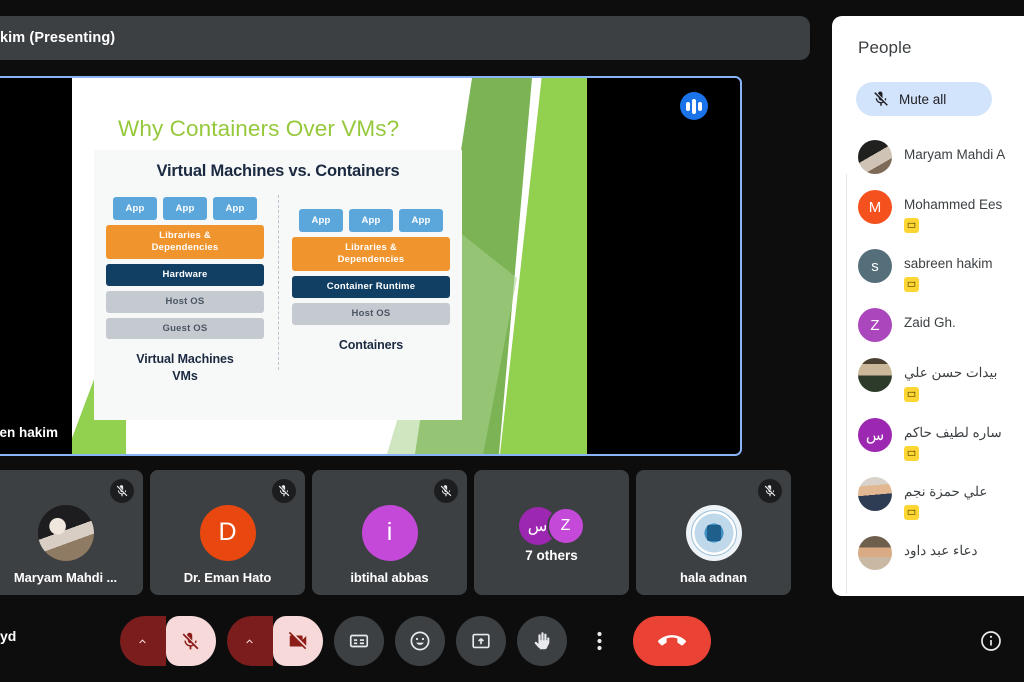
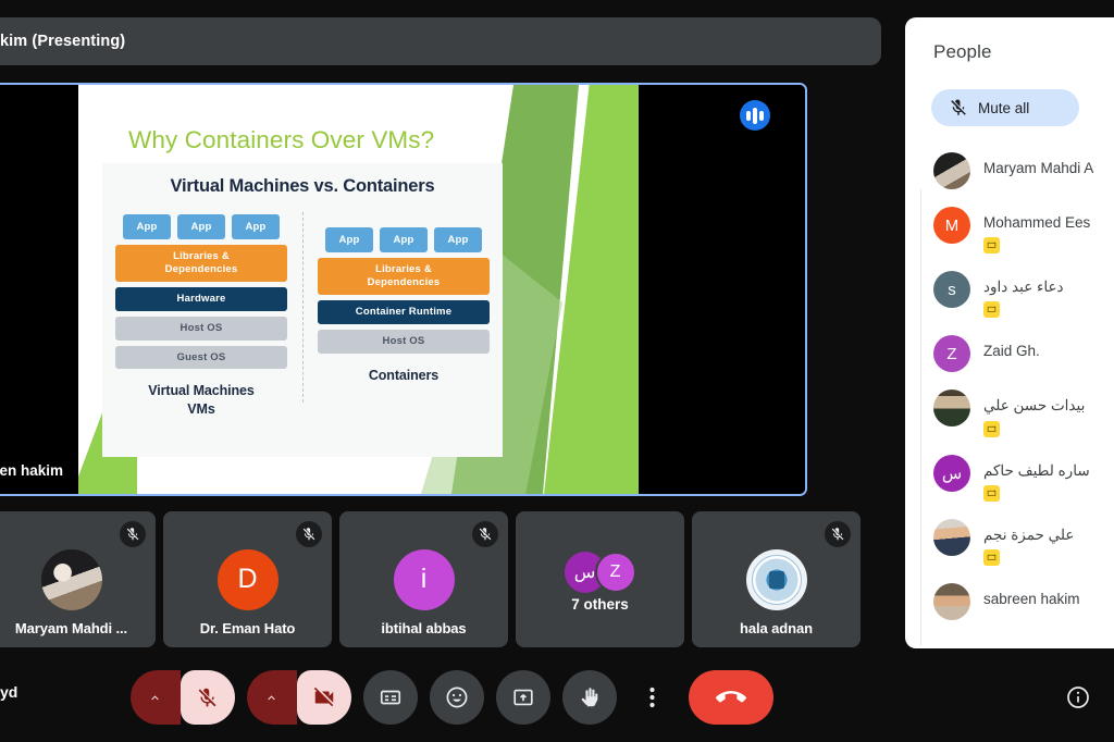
  kim (Presenting)
  Why Containers Over VMs?
  Virtual Machines vs. Containers
  App
  App
  App
  Libraries &
  Dependencies
  Hardware
  Host OS
  Guest OS
  Virtual Machines
  VMs
  App
  App
  App
  Libraries &
  Dependencies
  Container Runtime
  Host OS
  Containers
  en hakim
  Maryam Mahdi ...
  D
  Dr. Eman Hato
  i
  ibtihal abbas
  س
  Z
  7 others
  hala adnan
  yd
  People
  Mute all
  Maryam Mahdi A
  M
  Mohammed Ees
  s
- sabreen hakim
+ دعاء عبد داود
  Z
  Zaid Gh.
  بيدات حسن علي
  س
  ساره لطيف حاكم
  علي حمزة نجم
- دعاء عبد داود
+ sabreen hakim
